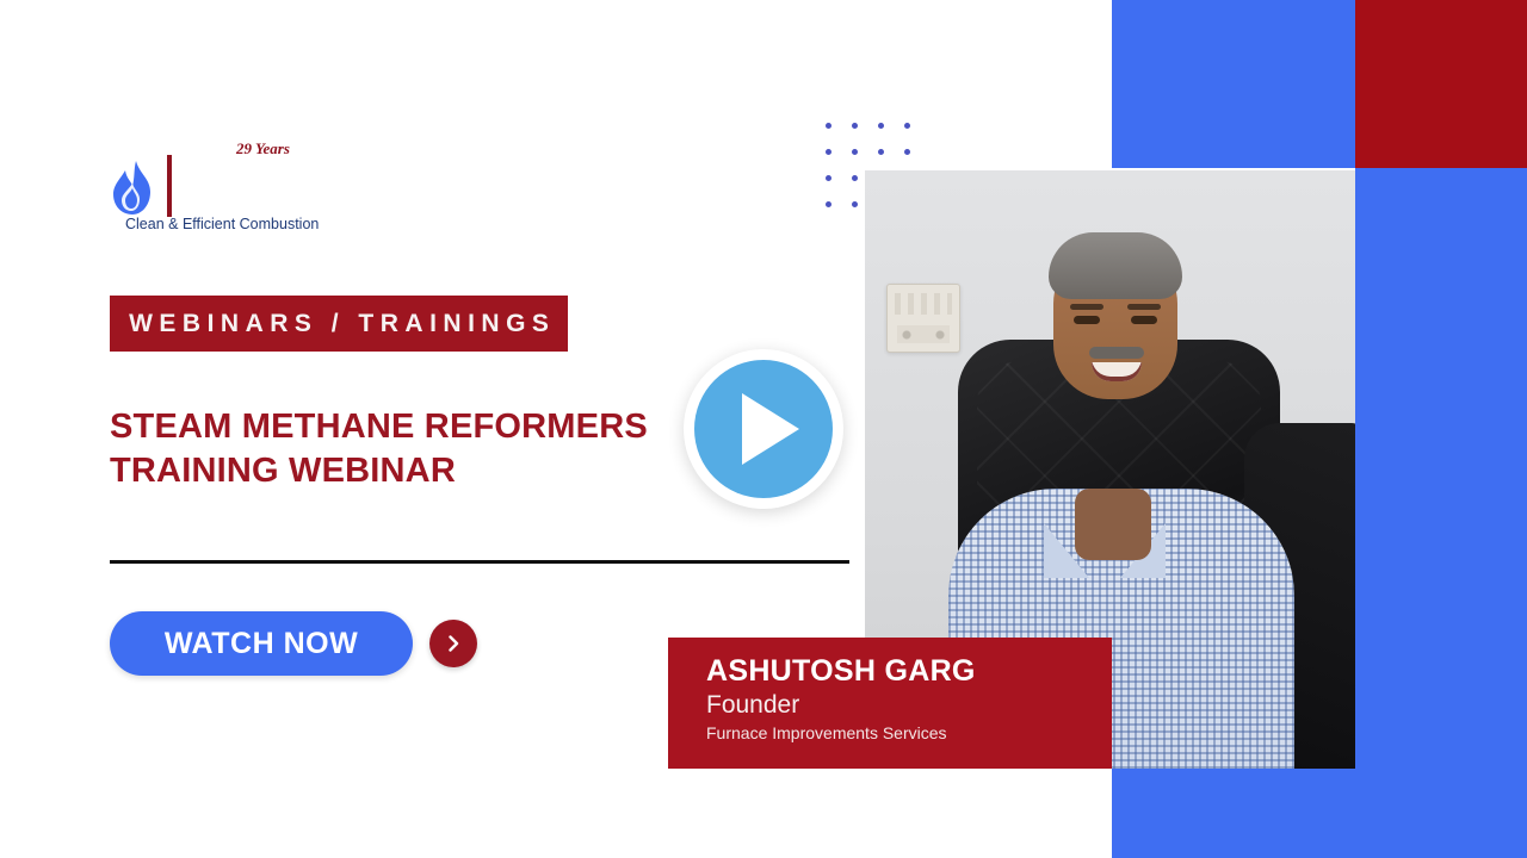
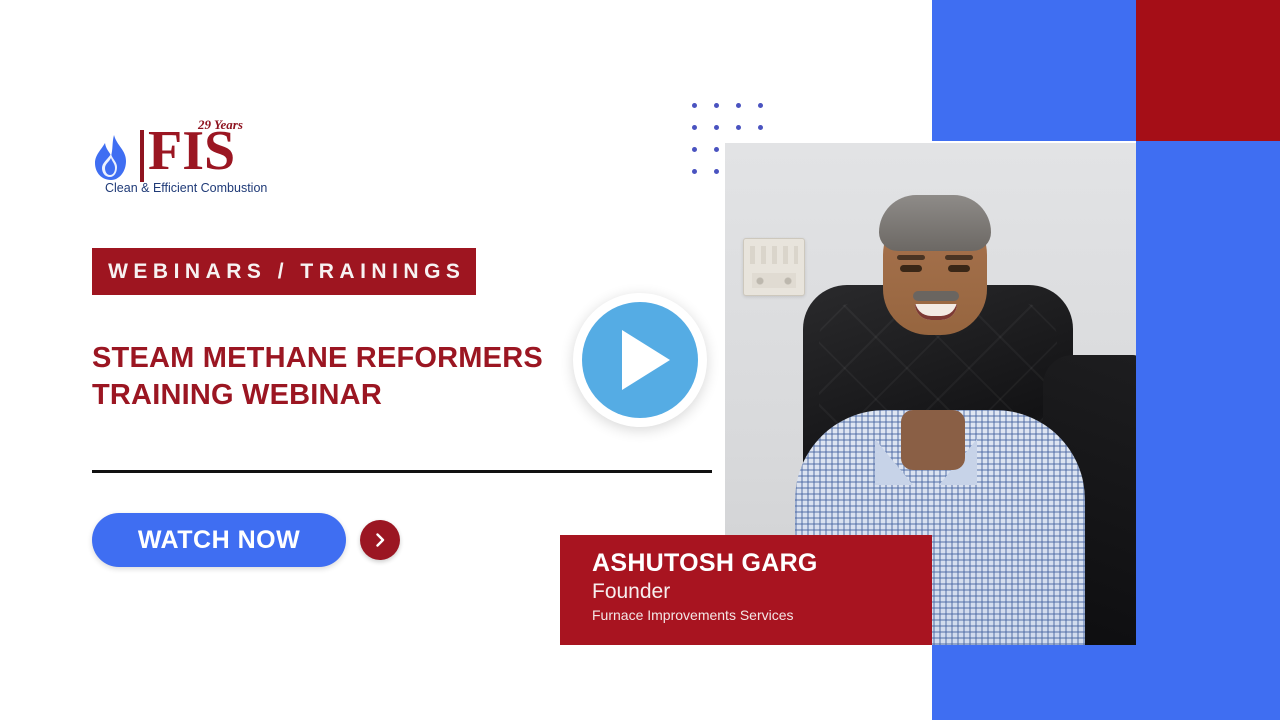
+ FIS
  29 Years
  Clean & Efficient Combustion
  WEBINARS / TRAININGS
  STEAM METHANE REFORMERS
  TRAINING WEBINAR
  WATCH NOW
  ASHUTOSH GARG
  Founder
  Furnace Improvements Services
